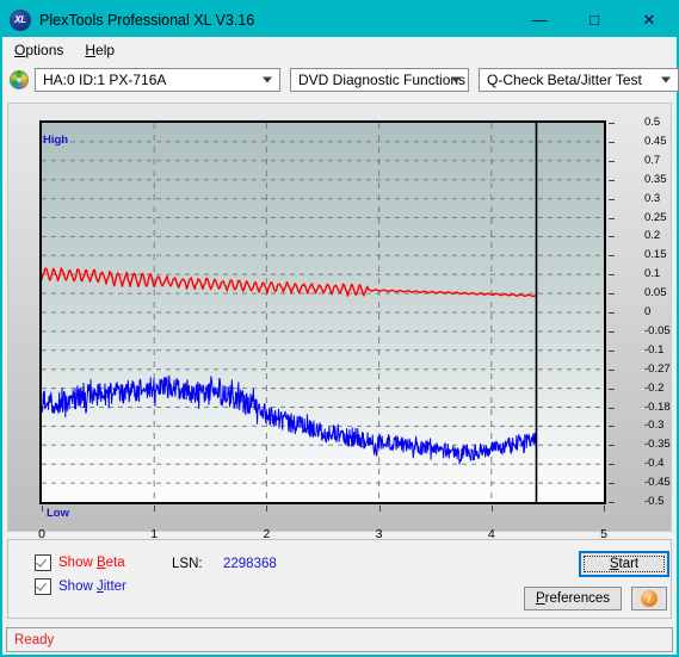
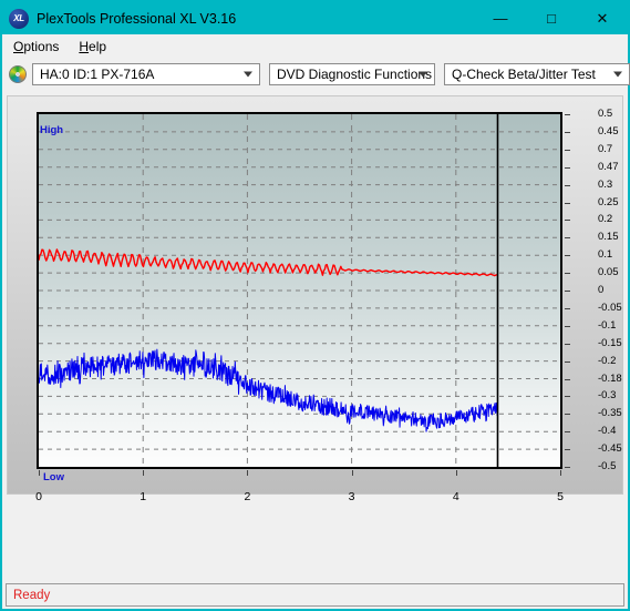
  XL
  PlexTools Professional XL V3.16
  —
  □
  ✕
  Options
  Help
  HA:0 ID:1 PX-716A
  DVD Diagnostic Functions
  Q-Check Beta/Jitter Test
  High
  Low
  0.5
  0.45
  0.7
- 0.35
+ 0.47
  0.3
  0.25
  0.2
  0.15
  0.1
  0.05
  0
  -0.05
  -0.1
- -0.27
+ -0.15
  -0.2
  -0.18
  -0.3
  -0.35
  -0.4
  -0.45
  -0.5
  0
  1
  2
  3
  4
  5
- Show Beta
- Show Jitter
- LSN:
- 2298368
- Start
- Preferences
- i
  Ready
